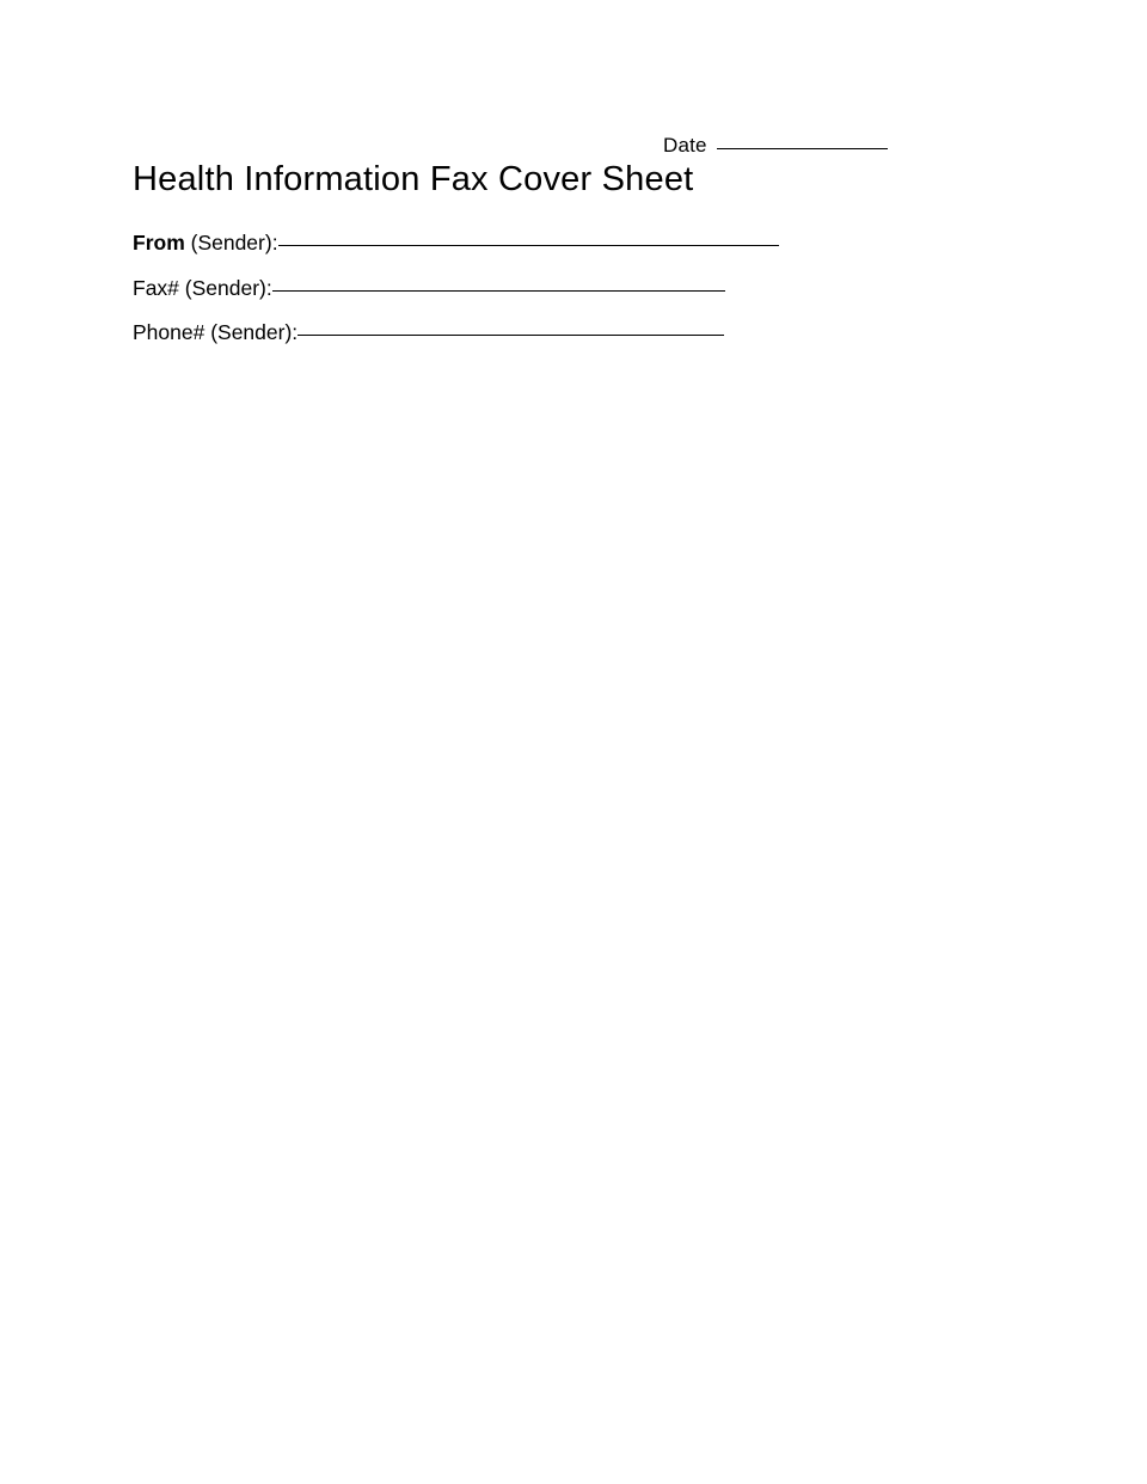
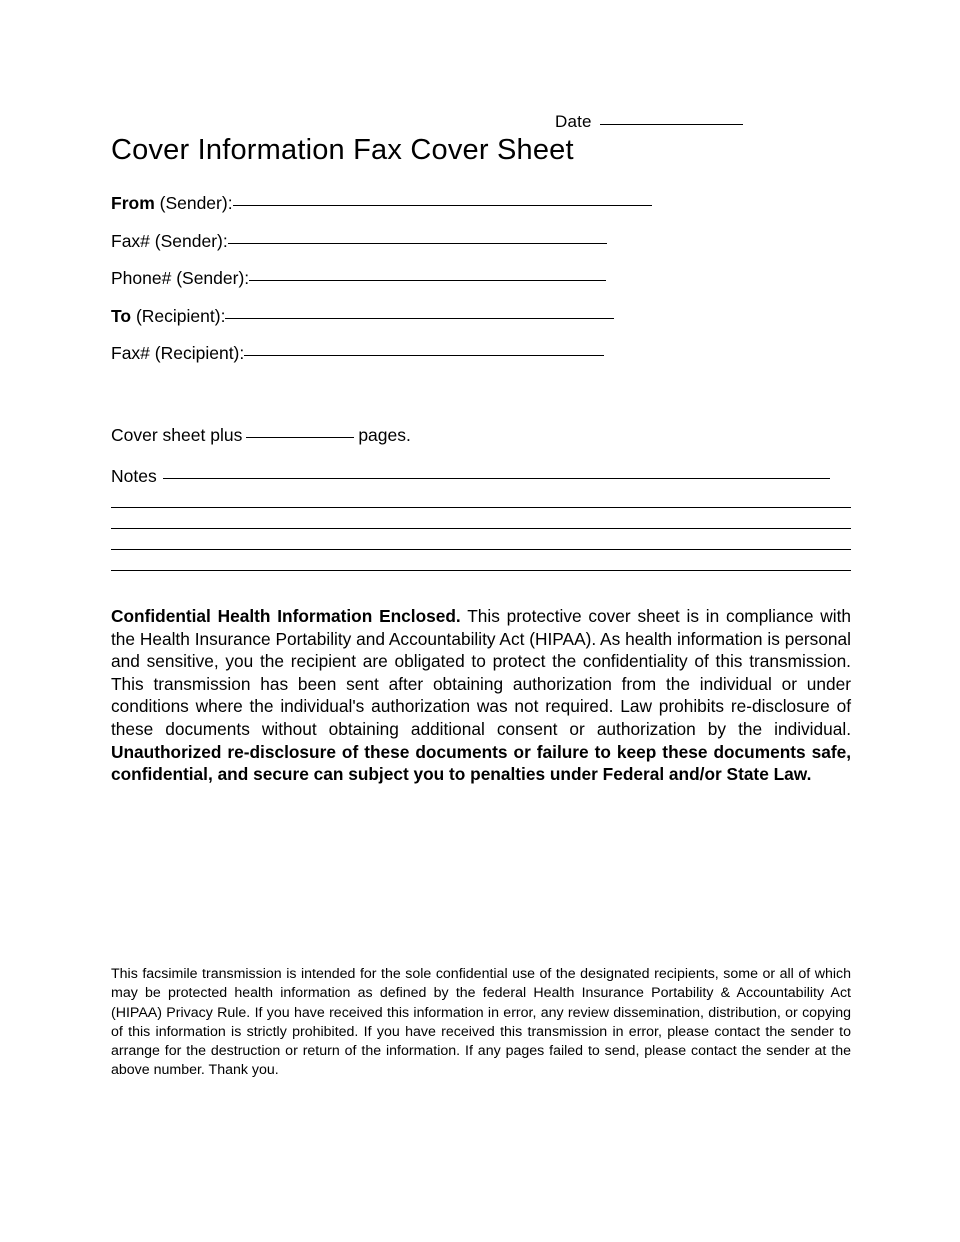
  Date
- Health Information Fax Cover Sheet
+ Cover Information Fax Cover Sheet
  From (Sender):
  Fax# (Sender):
  Phone# (Sender):
+ To (Recipient):
+ Fax# (Recipient):
+ Cover sheet plus pages.
+ Notes
+ Confidential Health Information Enclosed. This protective cover sheet is in compliance with the Health Insurance Portability and Accountability Act (HIPAA). As health information is personal and sensitive, you the recipient are obligated to protect the confidentiality of this transmission. This transmission has been sent after obtaining authorization from the individual or under conditions where the individual's authorization was not required. Law prohibits re-disclosure of these documents without obtaining additional consent or authorization by the individual. Unauthorized re-disclosure of these documents or failure to keep these documents safe, confidential, and secure can subject you to penalties under Federal and/or State Law.
+ This facsimile transmission is intended for the sole confidential use of the designated recipients, some or all of which may be protected health information as defined by the federal Health Insurance Portability & Accountability Act (HIPAA) Privacy Rule. If you have received this information in error, any review dissemination, distribution, or copying of this information is strictly prohibited. If you have received this transmission in error, please contact the sender to arrange for the destruction or return of the information. If any pages failed to send, please contact the sender at the above number. Thank you.
